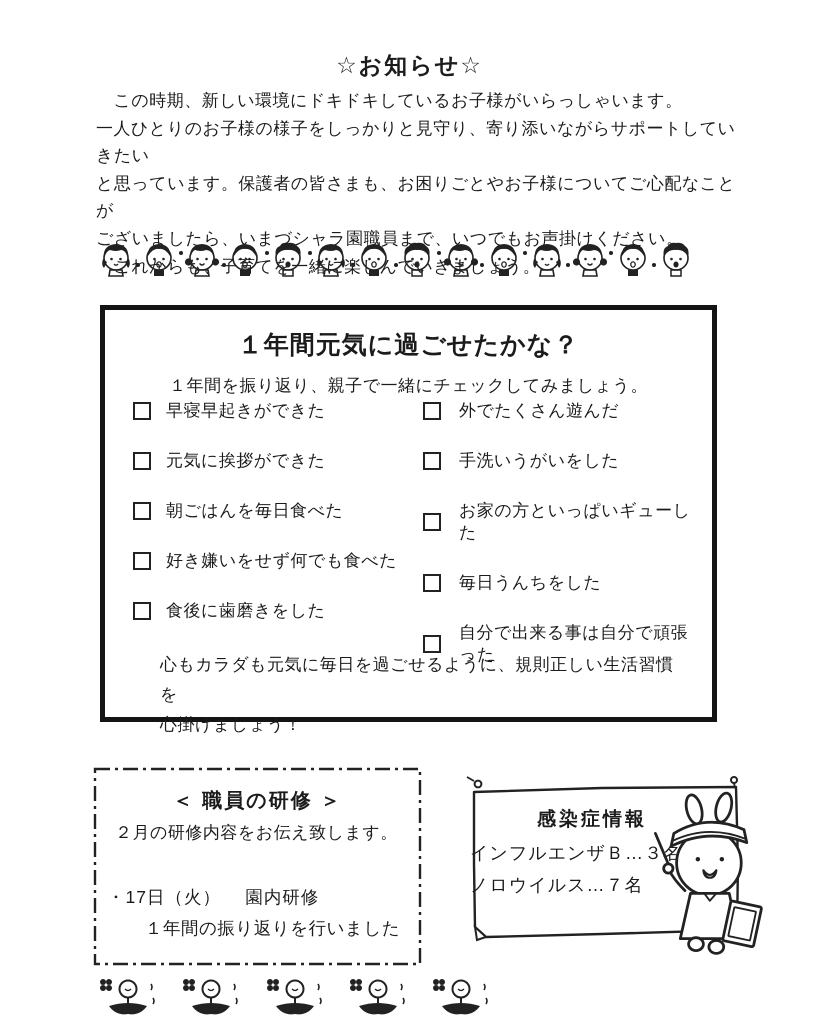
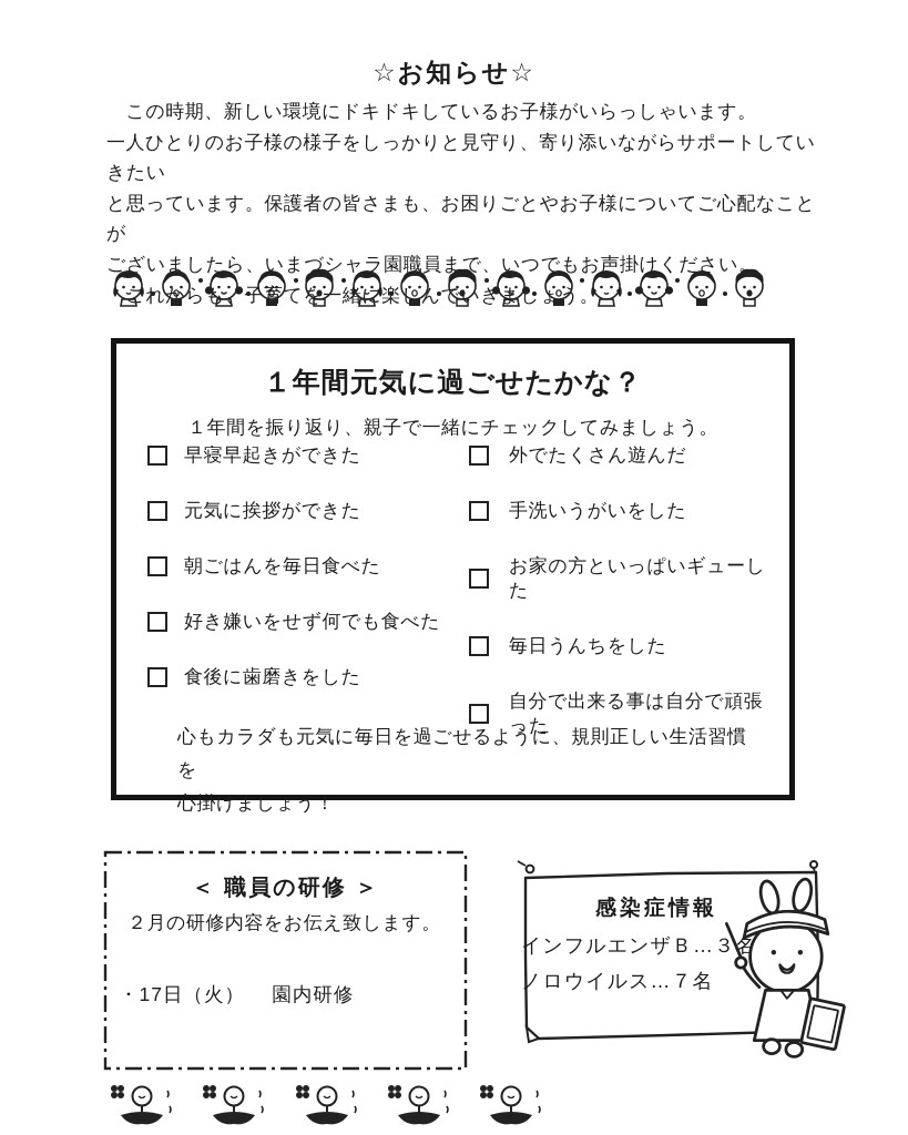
  ☆お知らせ☆
  この時期、新しい環境にドキドキしているお子様がいらっしゃいます。
  一人ひとりのお子様の様子をしっかりと見守り、寄り添いながらサポートしていきたい
  と思っています。保護者の皆さまも、お困りごとやお子様についてご心配なことが
  ございましたら、いまづシャラ園職員まで、いつでもお声掛けください。
  これから子てを一緒にしんでいきましょう。
  １年間元気に過ごせたかな？
  １年間を振り返り、親子で一緒にチェックしてみましょう。
  早寝早起きができた
  元気に挨拶ができた
  朝ごはんを毎日食べた
  好き嫌いをせず何でも食べた
  食後に歯磨きをした
  外でたくさん遊んだ
  手洗いうがいをした
  お家の方といっぱいギューした
  毎日うんちをした
  自分で出来る事は自分で頑張った
  心もカラダも元気に毎日を過ごせるように、規則正しい生活習慣を
  心掛けましょう！
  ＜ 職員の研修 ＞
  ２月の研修内容をお伝え致します。
  ・17日（火） 園内研修
- １年間の振り返りを行いました
  感染症情報
  インフルエンザＢ…３名
  ノロウイルス…７名
